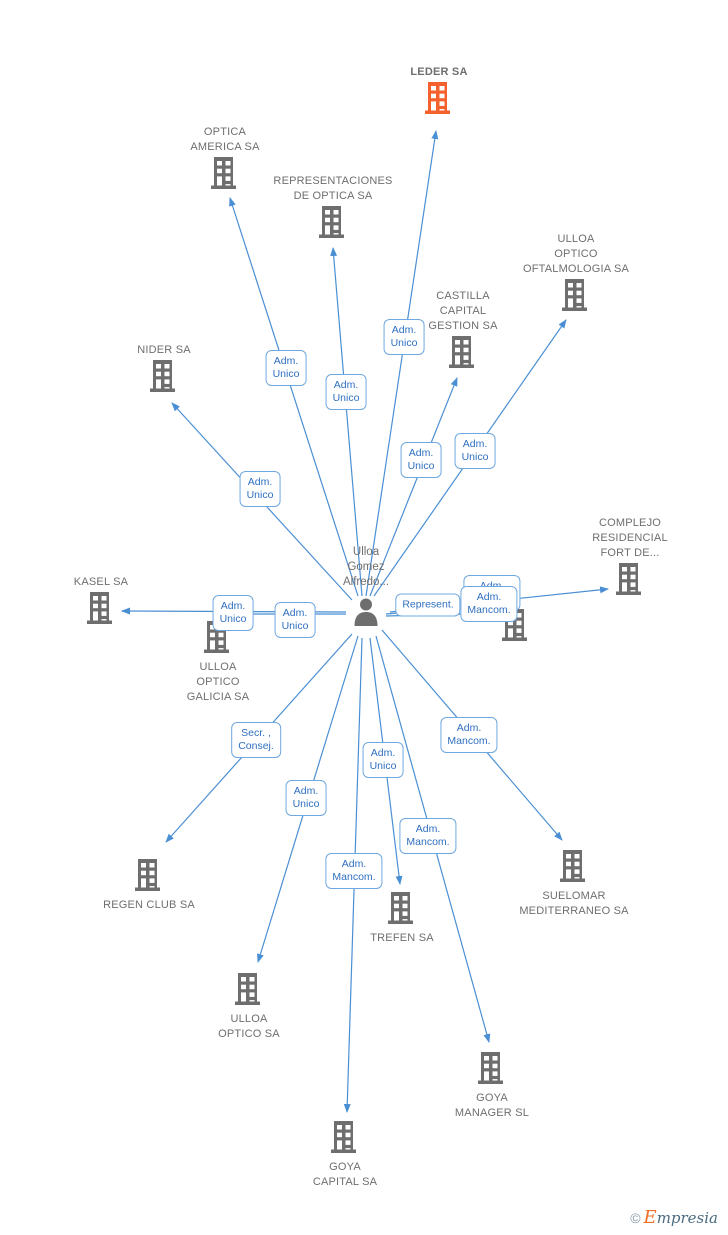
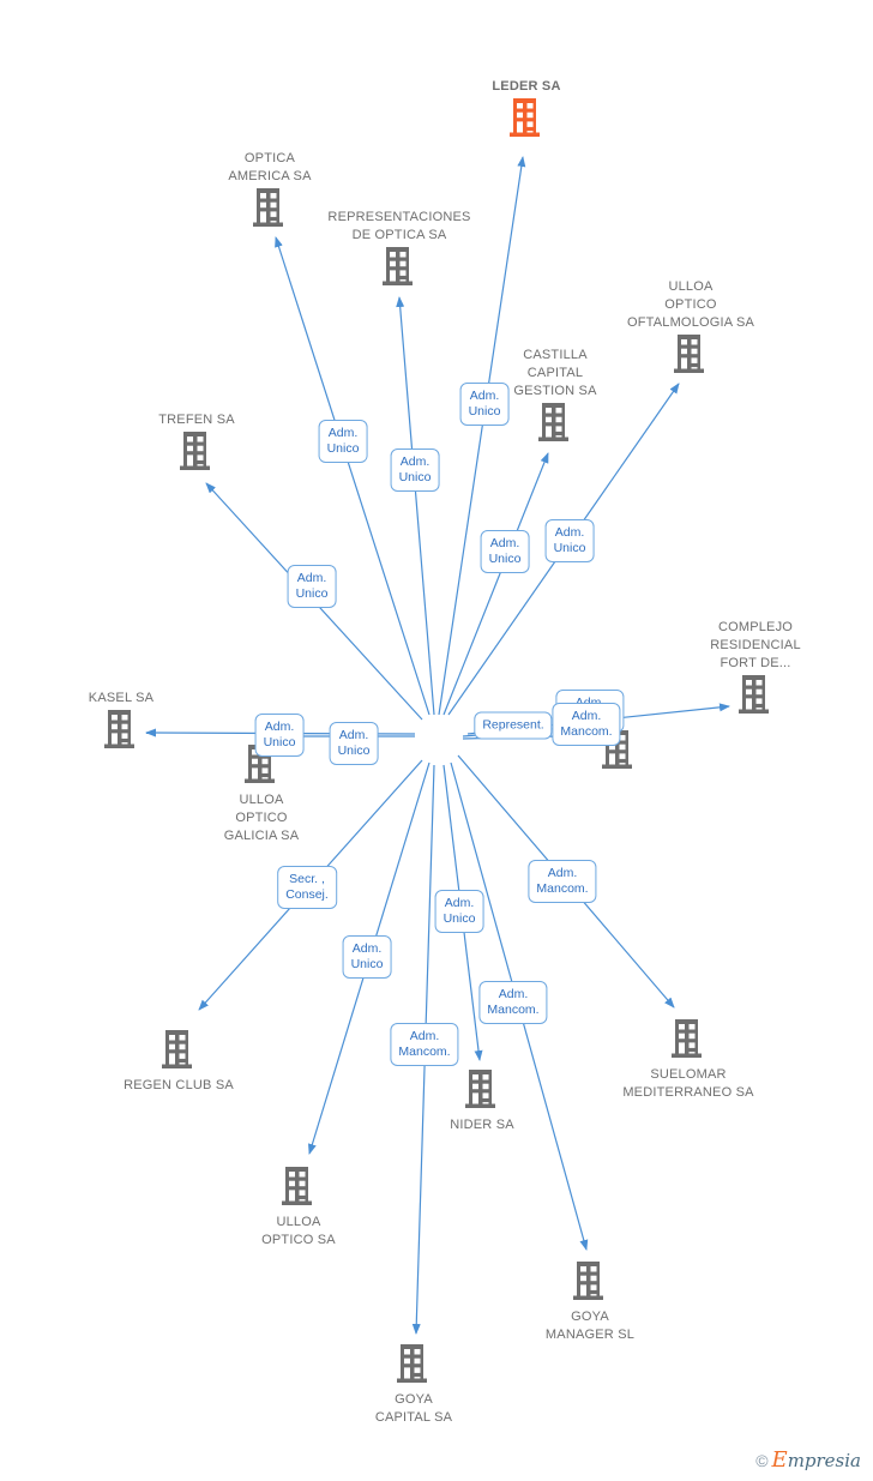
  LEDER SA
  OPTICA
  AMERICA SA
  REPRESENTACIONES
  DE OPTICA SA
  ULLOA
  OPTICO
  OFTALMOLOGIA SA
  CASTILLA
  CAPITAL
  GESTION SA
- NIDER SA
+ TREFEN SA
  COMPLEJO
  RESIDENCIAL
  FORT DE...
  KASEL SA
  ULLOA
  OPTICO
  GALICIA SA
  REGEN CLUB SA
  SUELOMAR
  MEDITERRANEO SA
- TREFEN SA
+ NIDER SA
  ULLOA
  OPTICO SA
  GOYA
  MANAGER SL
  GOYA
  CAPITAL SA
- Ulloa
- Gomez
- Alfredo...
  Adm.
  Unico
  Adm.
  Unico
  Adm.
  Unico
  Adm.
  Unico
  Adm.
  Unico
  Adm.
  Unico
  Adm.
  Unico
  Adm.
  Unico
  Adm.
  Mancom.
  Represent.
  Secr. ,
  Consej.
  Adm.
  Unico
  Adm.
  Mancom.
  Adm.
  Unico
  Adm.
  Mancom.
  Adm.
  Mancom.
  ©
  E
  mpresia
